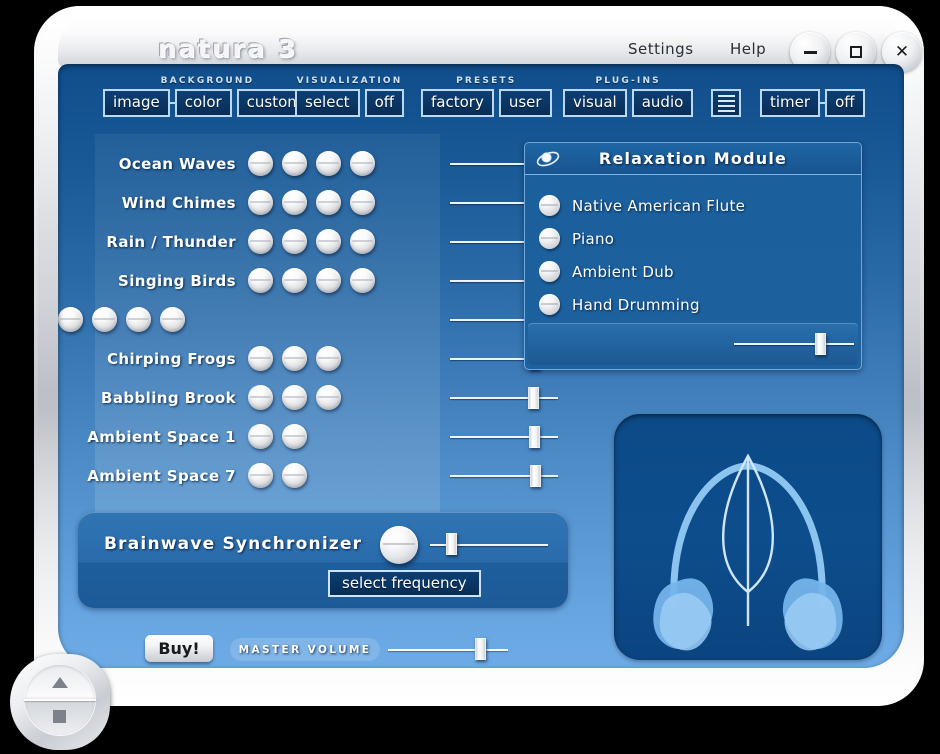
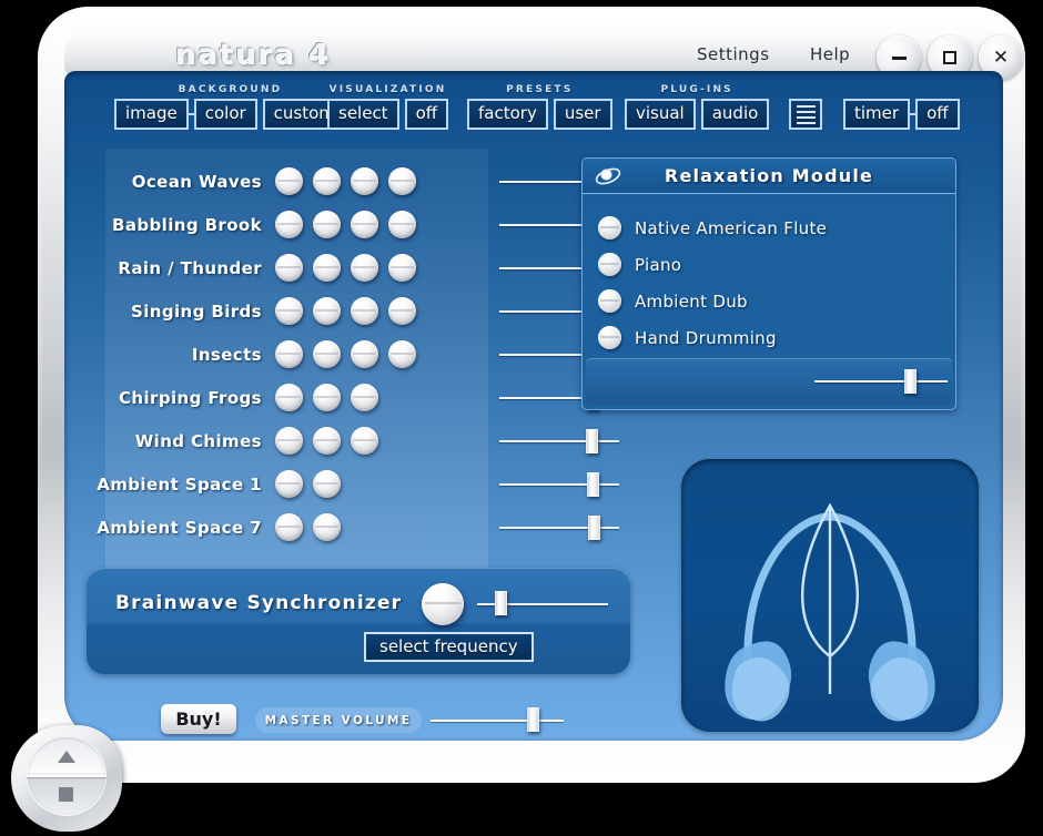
- natura 3
+ natura 4
  Settings
  Help
  ✕
  BACKGROUND
  image
  color
  custo
  VISUALIZATION
  select
  off
  PRESETS
  factory
  user
  PLUG-INS
  visual
  audio
  timer
  off
  Ocean Waves
- Wind Chimes
+ Babbling Brook
  Rain / Thunder
  Singing Birds
+ Insects
  Chirping Frogs
- Babbling Brook
+ Wind Chimes
  Ambient Space 1
  Ambient Space 7
  Relaxation Module
  Native American Flute
  Piano
  Ambient Dub
  Hand Drumming
  Brainwave Synchronizer
  select frequency
  Buy!
  MASTER VOLUME
